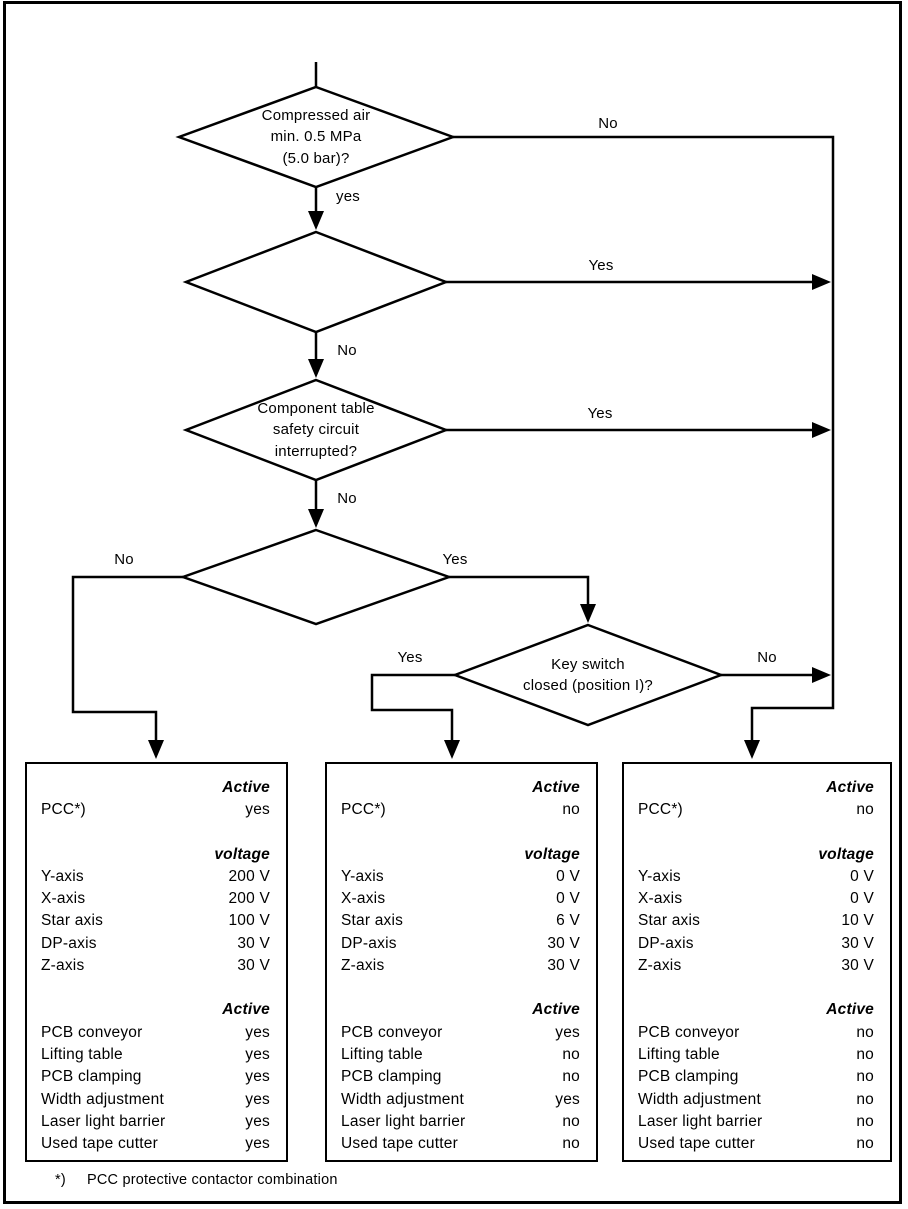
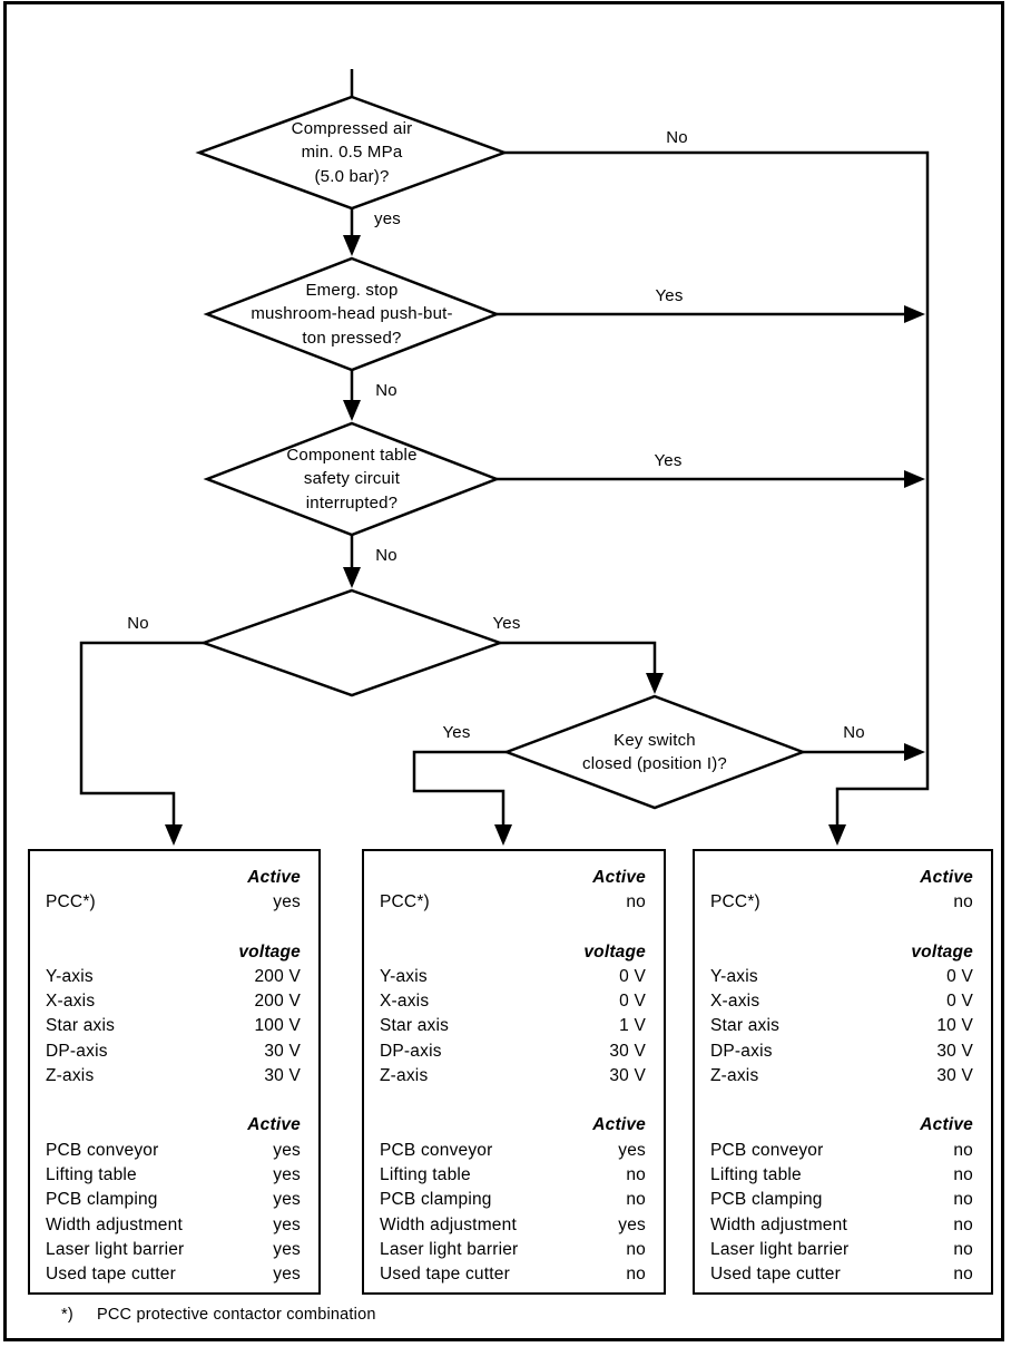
  Compressed air
  min. 0.5 MPa
  (5.0 bar)?
+ Emerg. stop
+ mushroom-head push-but-
+ ton pressed?
  Component table
  safety circuit
  interrupted?
  Key switch
  closed (position I)?
  No
  yes
  Yes
  No
  Yes
  No
  No
  Yes
  Yes
  No
  Active
  PCC*)
  yes
  voltage
  Y-axis
  200 V
  X-axis
  200 V
  Star axis
  100 V
  DP-axis
  30 V
  Z-axis
  30 V
  Active
  PCB conveyor
  yes
  Lifting table
  yes
  PCB clamping
  yes
  Width adjustment
  yes
  Laser light barrier
  yes
  Used tape cutter
  yes
  Active
  PCC*)
  no
  voltage
  Y-axis
  0 V
  X-axis
  0 V
  Star axis
- 6 V
+ 1 V
  DP-axis
  30 V
  Z-axis
  30 V
  Active
  PCB conveyor
  yes
  Lifting table
  no
  PCB clamping
  no
  Width adjustment
  yes
  Laser light barrier
  no
  Used tape cutter
  no
  Active
  PCC*)
  no
  voltage
  Y-axis
  0 V
  X-axis
  0 V
  Star axis
  10 V
  DP-axis
  30 V
  Z-axis
  30 V
  Active
  PCB conveyor
  no
  Lifting table
  no
  PCB clamping
  no
  Width adjustment
  no
  Laser light barrier
  no
  Used tape cutter
  no
  *)
  PCC protective contactor combination
